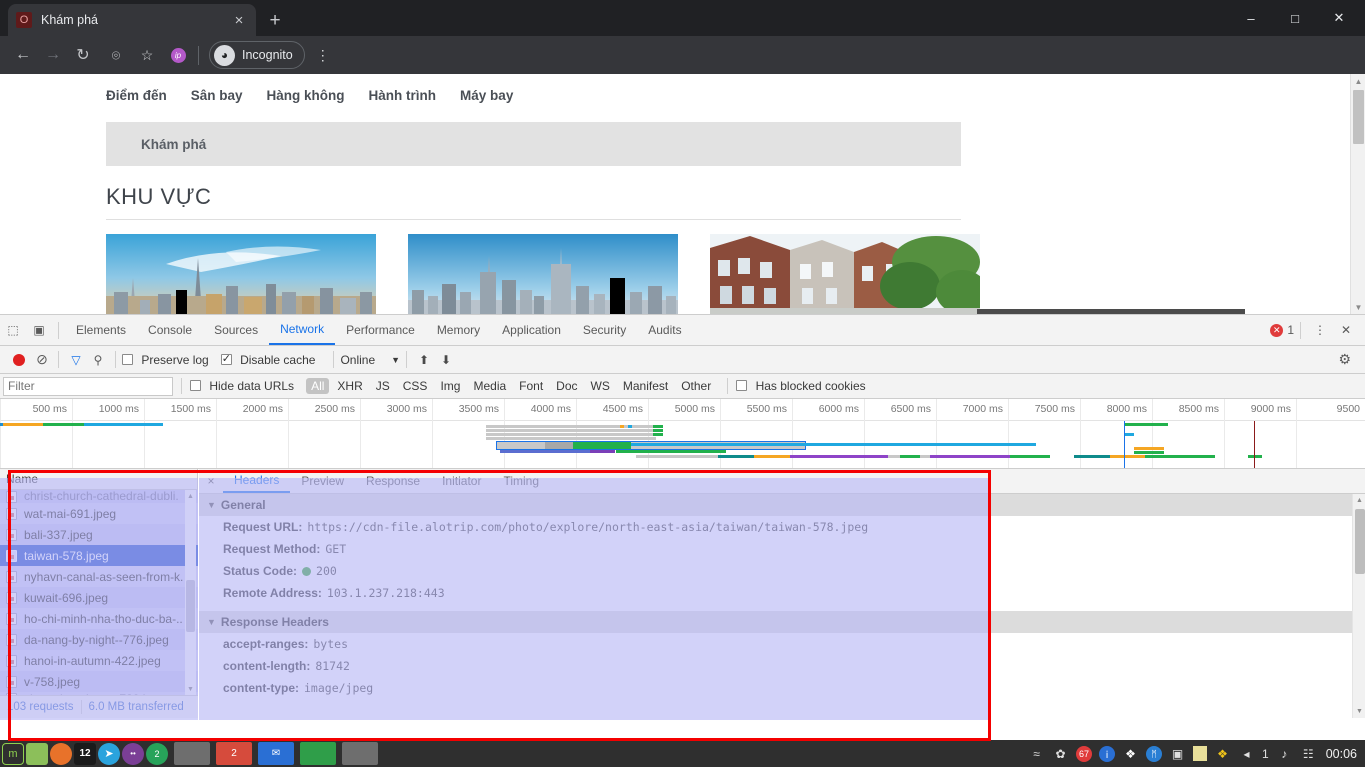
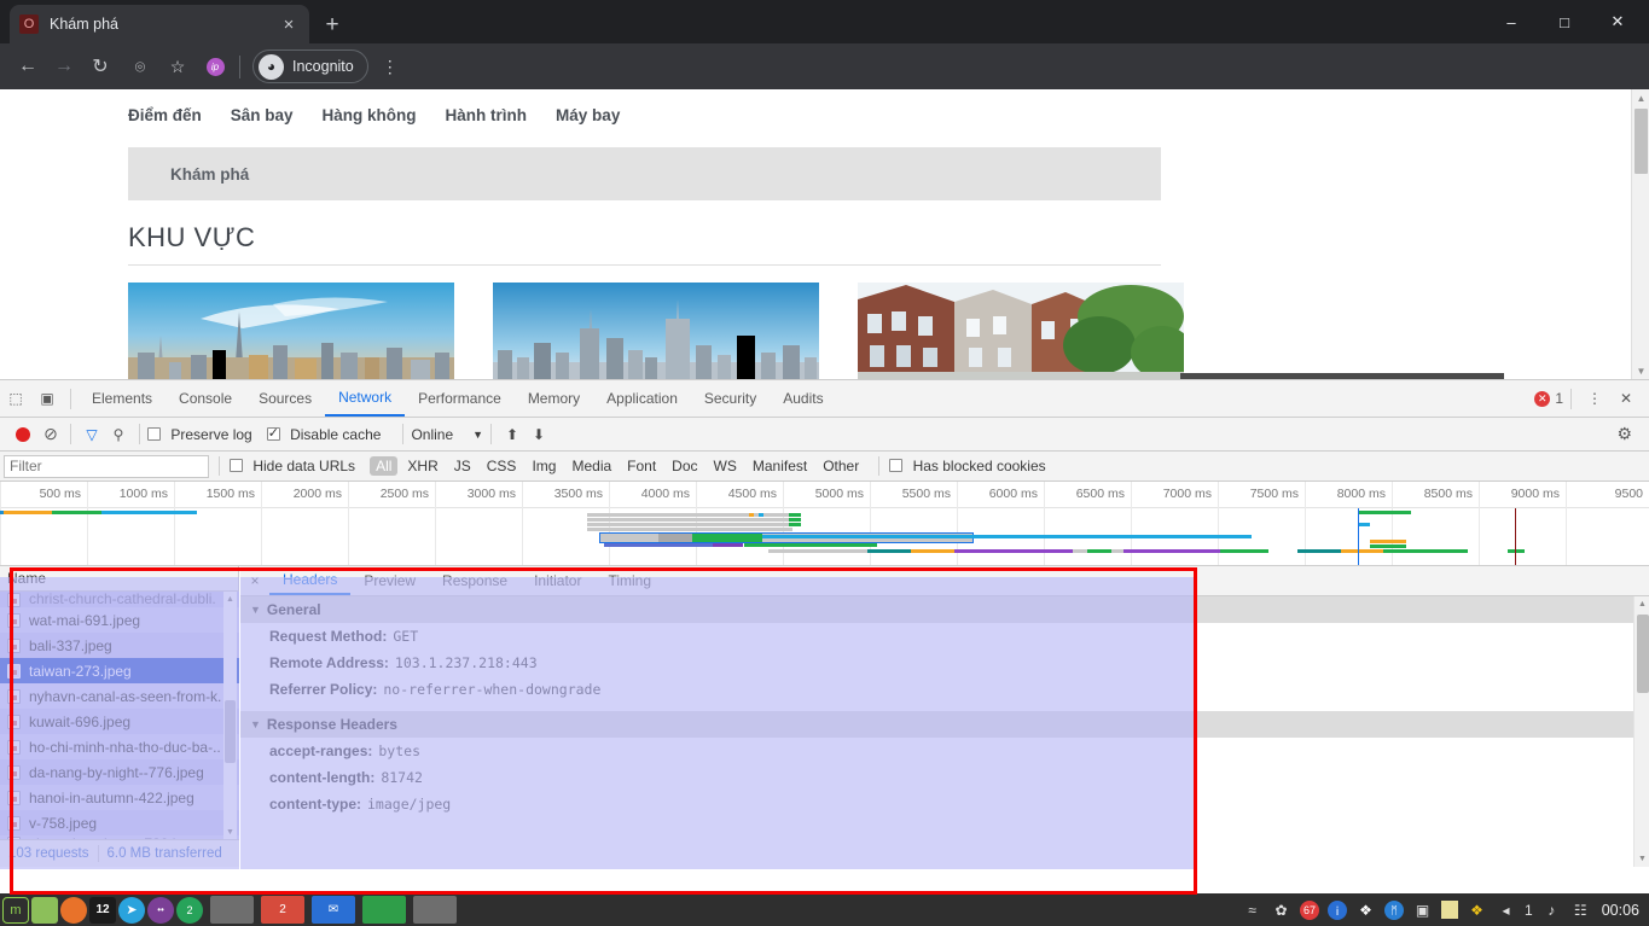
  O
  Khám phá
  ×
  +
  –
  □
  ✕
  ←
  →
  ↻
  ⌾
  ☆
  ip
  ◕
  Incognito
  ⋮
  Điểm đến
  Sân bay
  Hàng không
  Hành trình
  Máy bay
  Khám phá
  KHU VỰC
  ▲
  ▼
  ⬚
  ▣
  Elements
  Console
  Sources
  Network
  Performance
  Memory
  Application
  Security
  Audits
  ✕
  1
  ⋮
  ✕
  ⊘
  ▽
  ⚲
  Preserve log
  Disable cache
  Online
  ▼
  ⬆
  ⬇
  ⚙
  Filter
  Hide data URLs
  All
  XHR
  JS
  CSS
  Img
  Media
  Font
  Doc
  WS
  Manifest
  Other
  Has blocked cookies
  500 ms
  1000 ms
  1500 ms
  2000 ms
  2500 ms
  3000 ms
  3500 ms
  4000 ms
  4500 ms
  5000 ms
  5500 ms
  6000 ms
  6500 ms
  7000 ms
  7500 ms
  8000 ms
  8500 ms
  9000 ms
  9500
  Name
  christ-church-cathedral-dubli.
  wat-mai-691.jpeg
  bali-337.jpeg
- taiwan-578.jpeg
+ taiwan-273.jpeg
  nyhavn-canal-as-seen-from-k.
  kuwait-696.jpeg
  ho-chi-minh-nha-tho-duc-ba-..
  da-nang-by-night--776.jpeg
  hanoi-in-autumn-422.jpeg
  v-758.jpeg
  103 requests
  6.0 MB transferred
  ×
  Headers
  Preview
  Response
  Initiator
  Timing
  ▼
  General
- Request URL:
- https://cdn-file.alotrip.com/photo/explore/north-east-asia/taiwan/taiwan-578.jpeg
  Request Method:
  GET
- Status Code:
- 200
  Remote Address:
  103.1.237.218:443
+ Referrer Policy:
+ no-referrer-when-downgrade
  ▼
  Response Headers
  accept-ranges:
  bytes
  content-length:
  81742
  content-type:
  image/jpeg
  m
  12
  ➤
  ••
  2
  2
  ✉
  ≈
  ✿
  67
  ℹ
  ❖
  ᛗ
  ▣
  ❖
  ◂
  1
  ♪
  ☷
  00:06
